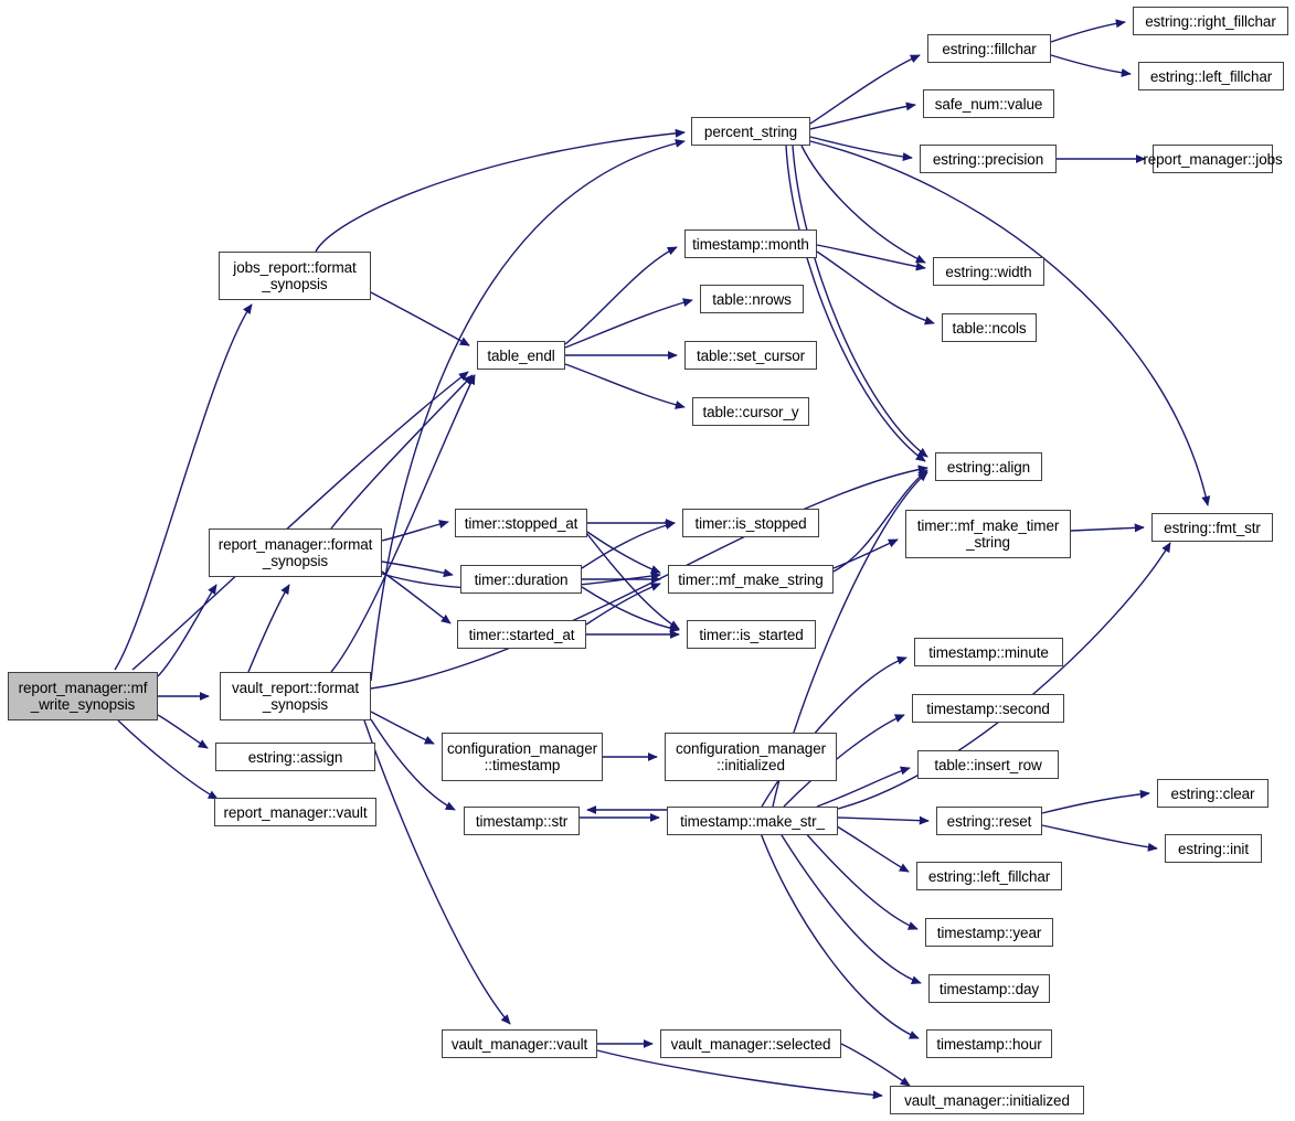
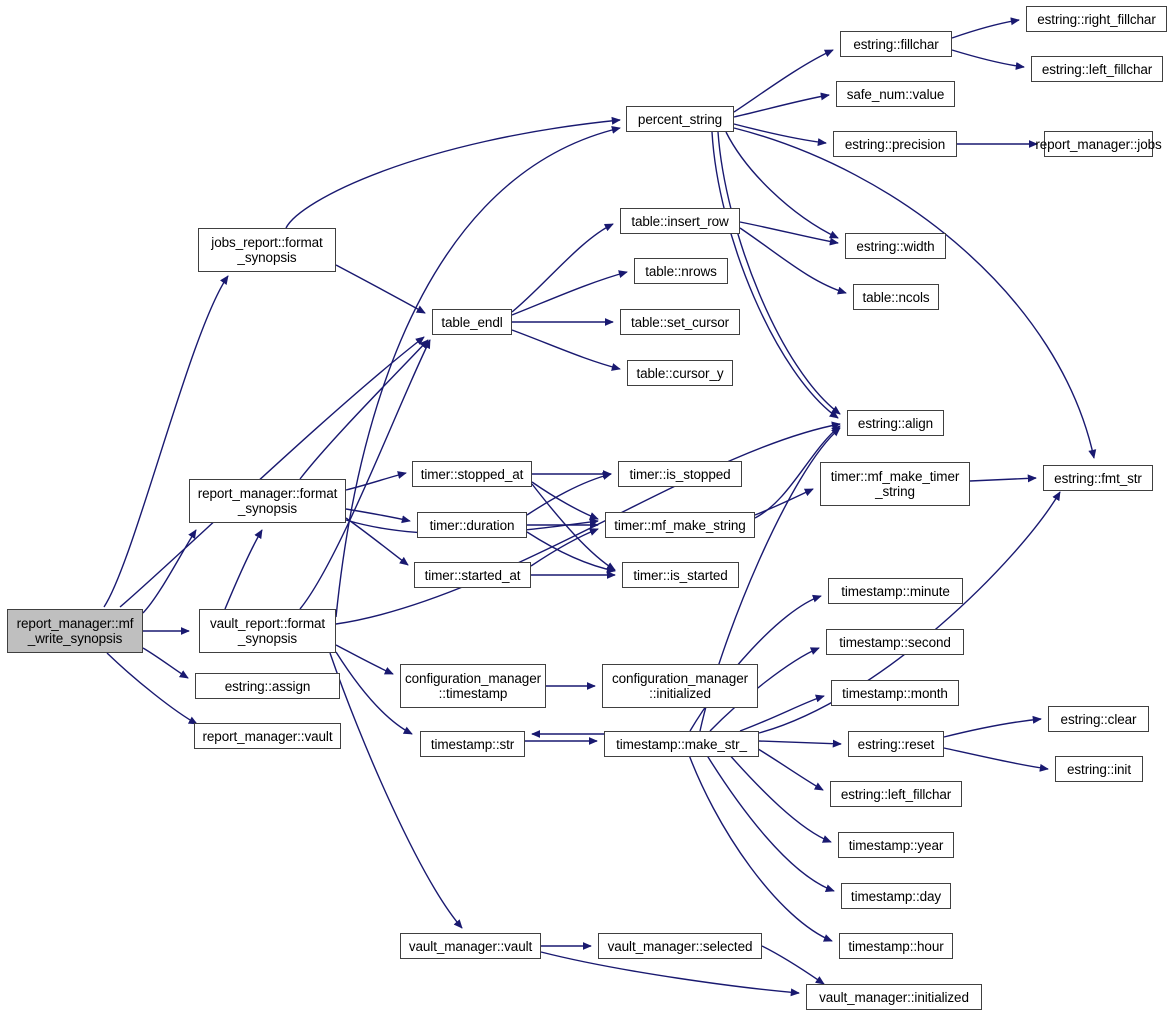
  report_manager::mf
  _write_synopsis
  jobs_report::format
  _synopsis
  report_manager::format
  _synopsis
  vault_report::format
  _synopsis
  estring::assign
  report_manager::vault
  table_endl
  percent_string
  estring::fillchar
  safe_num::value
  estring::precision
  estring::right_fillchar
  estring::left_fillchar
  report_manager::jobs
- timestamp::month
+ table::insert_row
  table::nrows
  table::set_cursor
  table::cursor_y
  estring::width
  table::ncols
  estring::align
  estring::fmt_str
  timer::mf_make_timer
  _string
  timer::stopped_at
  timer::duration
  timer::started_at
  timer::is_stopped
  timer::mf_make_string
  timer::is_started
  timestamp::minute
  timestamp::second
- table::insert_row
+ timestamp::month
  estring::reset
  estring::left_fillchar
  estring::clear
  estring::init
  timestamp::year
  timestamp::day
  timestamp::hour
  configuration_manager
  ::timestamp
  configuration_manager
  ::initialized
  timestamp::str
  timestamp::make_str_
  vault_manager::vault
  vault_manager::selected
  vault_manager::initialized
